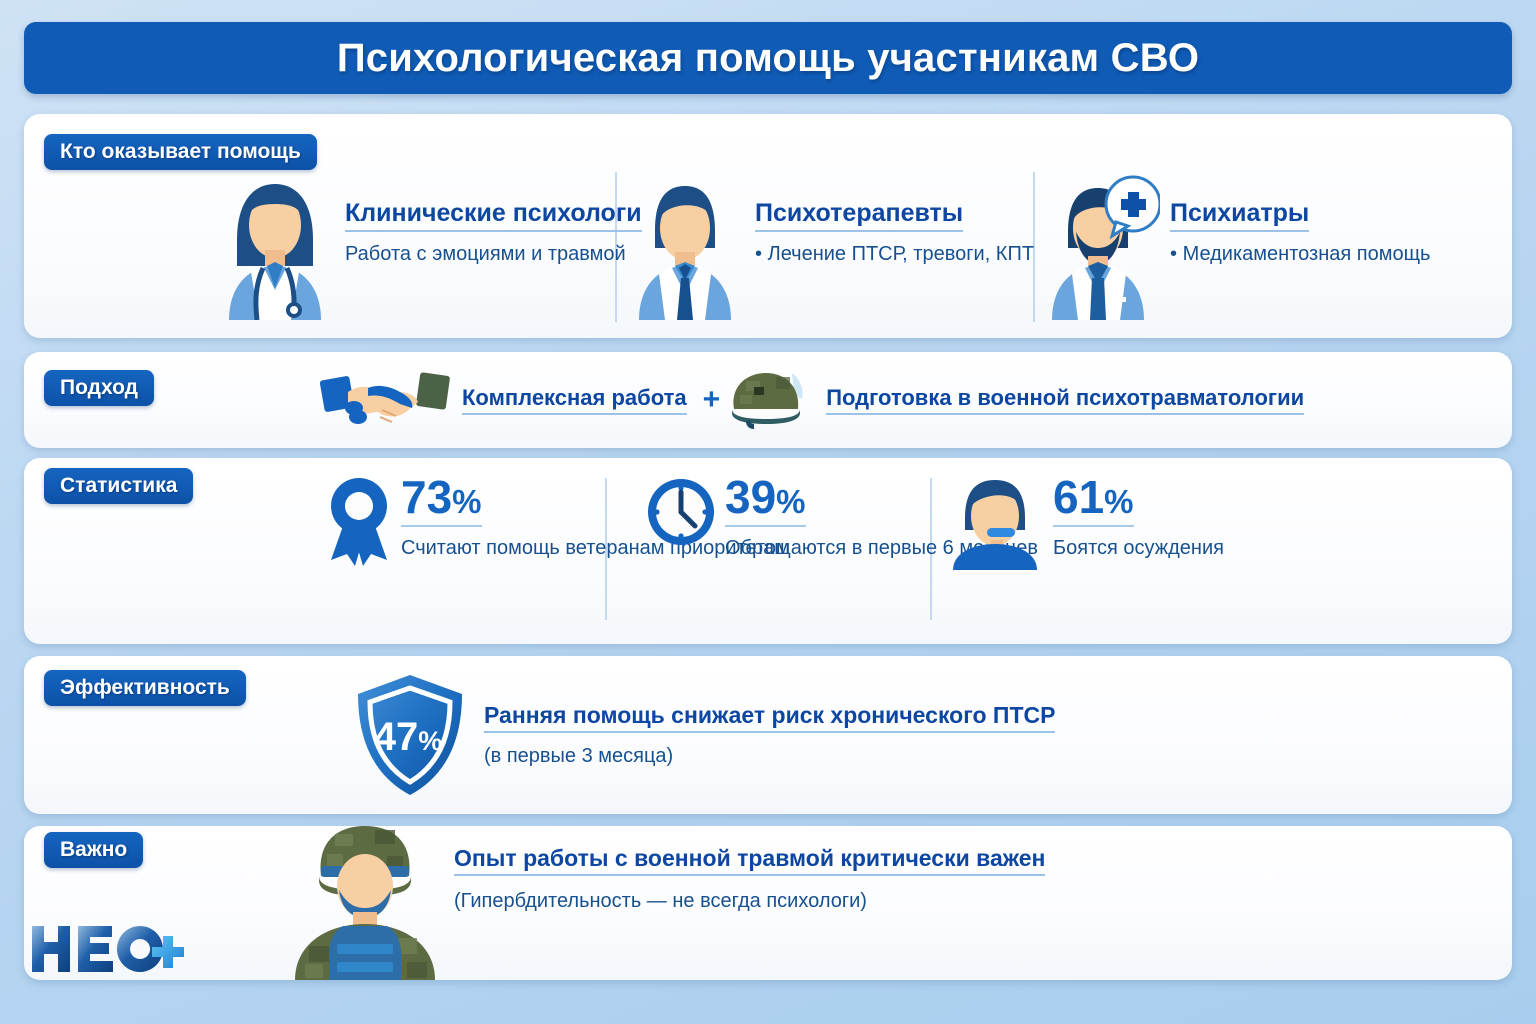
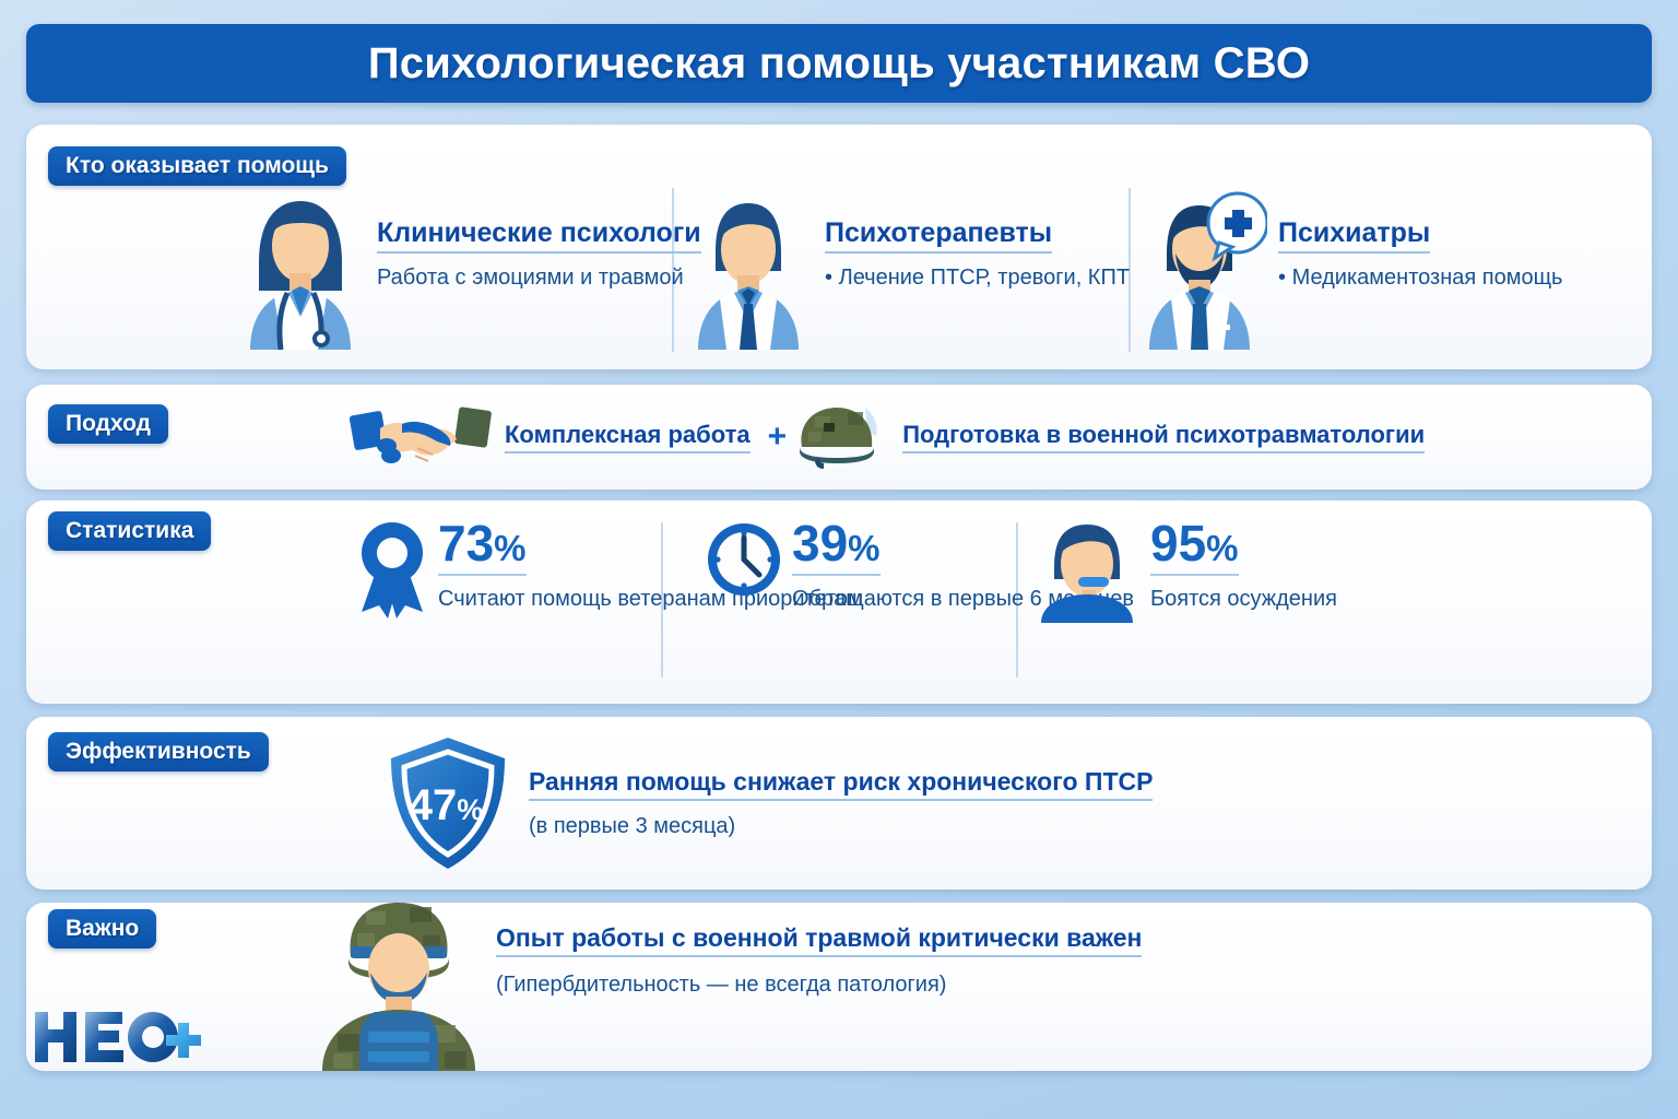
  Психологическая помощь участникам СВО
  Кто оказывает помощь
  Клинические психологи
  Работа с эмоциями и травмой
  Психотерапевты
  • Лечение ПТСР, тревоги, КПТ
  Психиатры
  • Медикаментозная помощь
  Подход
  Комплексная работа
  +
  Подготовка в военной психотравматологии
  Статистика
  73%
  Считают помощь ветеранам приоритетом
  39%
  Обращаются в первые 6 мев
- 61%
+ 95%
  Боятся осуждения
  Эффективность
  47%
  Ранняя помощь снижает риск хронического ПТСР
  (в первые 3 месяца)
  Важно
  Опыт работы с военной травмой критически важен
- (Гипербдительность — не всегда психологи)
+ (Гипербдительность — не всегда патология)
